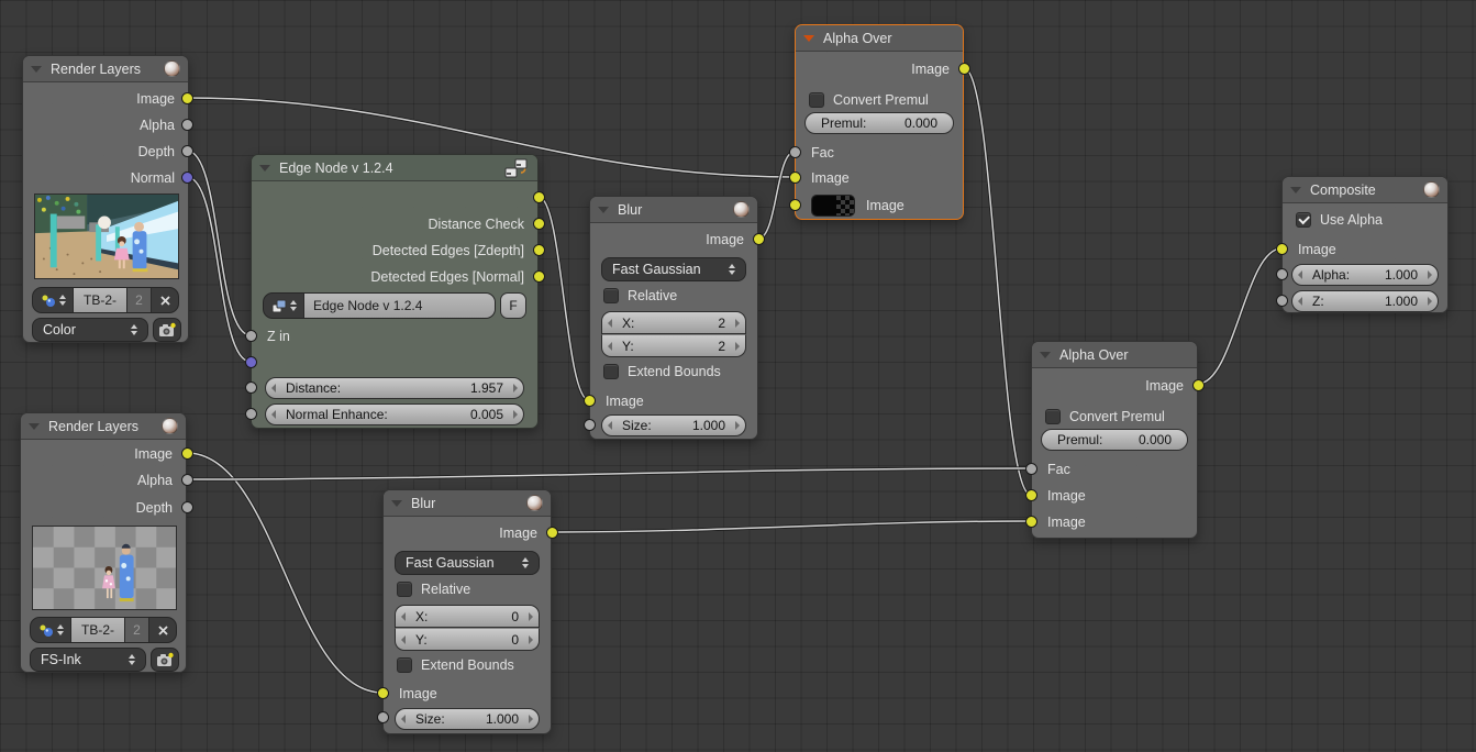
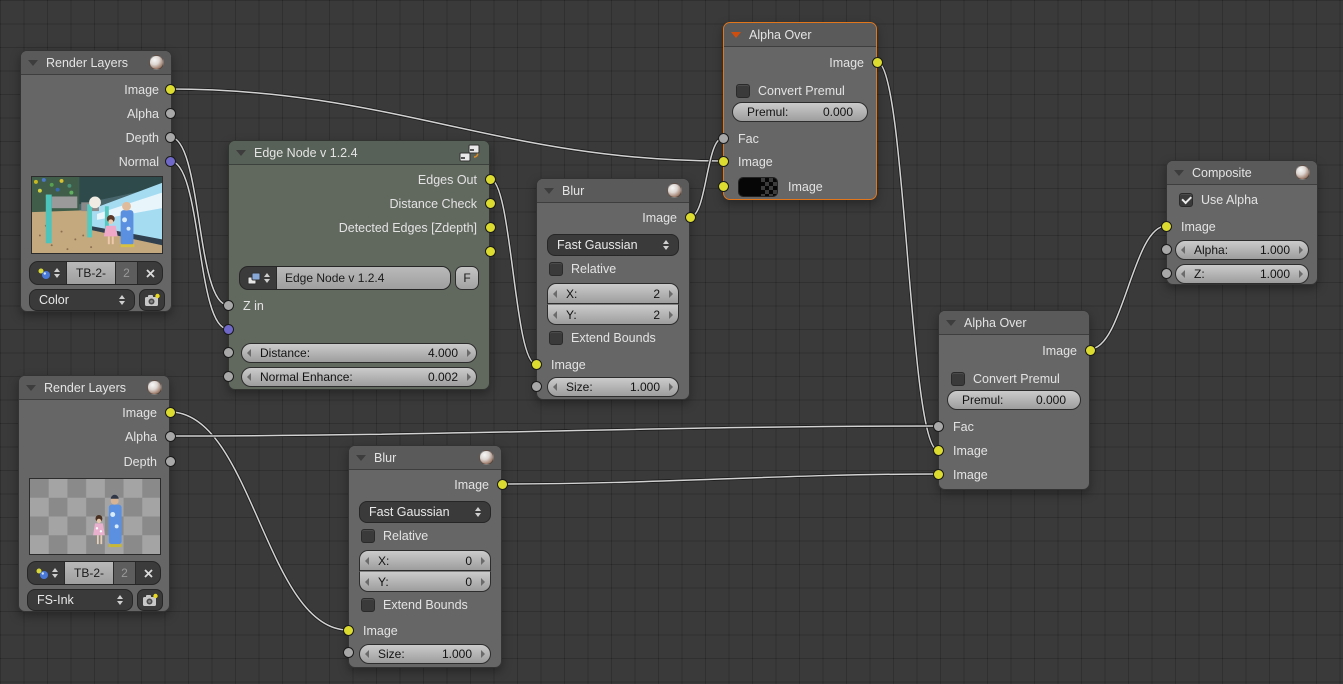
  Render Layers
  Image
  Alpha
  Depth
  Normal
  TB-2-
  2
  Color
  Edge Node v 1.2.4
+ Edges Out
  Distance Check
  Detected Edges [Zdepth]
- Detected Edges [Normal]
  Edge Node v 1.2.4
  F
  Z in
  Distance:
- 1.957
+ 4.000
  Normal Enhance:
- 0.005
+ 0.002
  Blur
  Image
  Fast Gaussian
  Relative
  X:
  2
  Y:
  2
  Extend Bounds
  Image
  Size:
  1.000
  Alpha Over
  Image
  Convert Premul
  Premul:
  0.000
  Fac
  Image
  Image
  Composite
  Use Alpha
  Image
  Alpha:
  1.000
  Z:
  1.000
  Alpha Over
  Image
  Convert Premul
  Premul:
  0.000
  Fac
  Image
  Image
  Render Layers
  Image
  Alpha
  Depth
  TB-2-
  2
  FS-Ink
  Blur
  Image
  Fast Gaussian
  Relative
  X:
  0
  Y:
  0
  Extend Bounds
  Image
  Size:
  1.000
